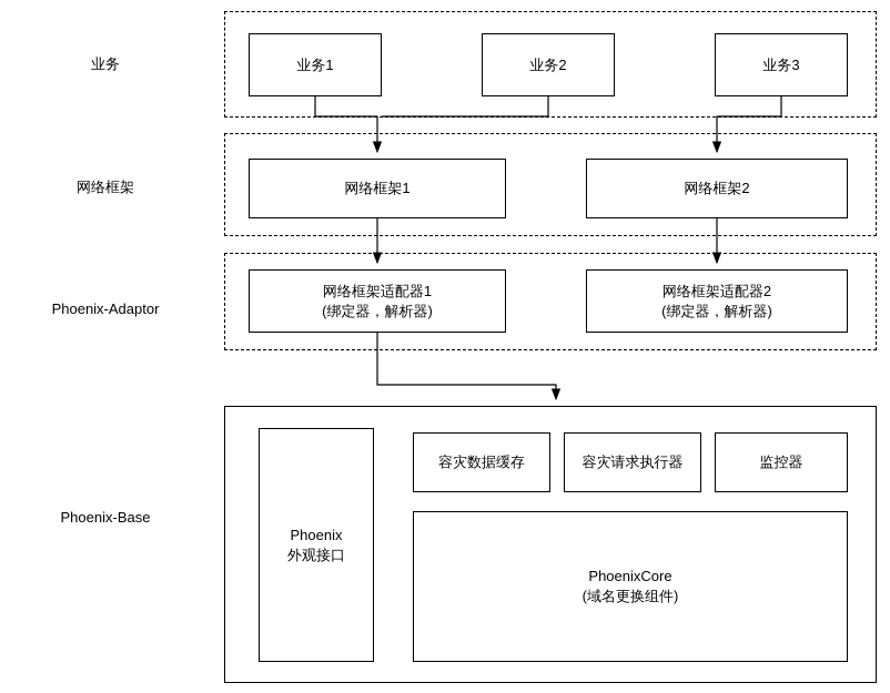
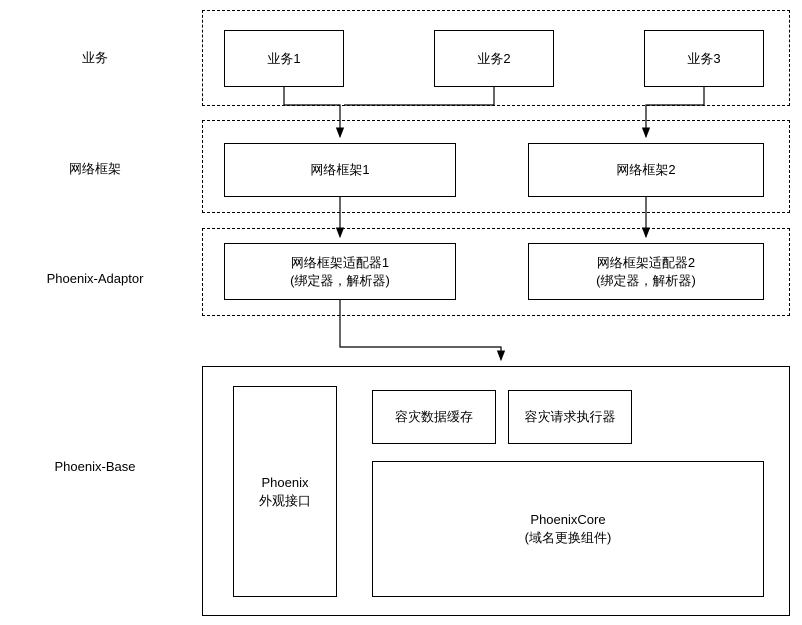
  业务
  网络框架
  Phoenix-Adaptor
  Phoenix-Base
  业务1
  业务2
  业务3
  网络框架1
  网络框架2
  网络框架适配器1
  (绑定器，解析器)
  网络框架适配器2
  (绑定器，解析器)
  Phoenix
  外观接口
  容灾数据缓存
  容灾请求执行器
- 监控器
  PhoenixCore
  (域名更换组件)
